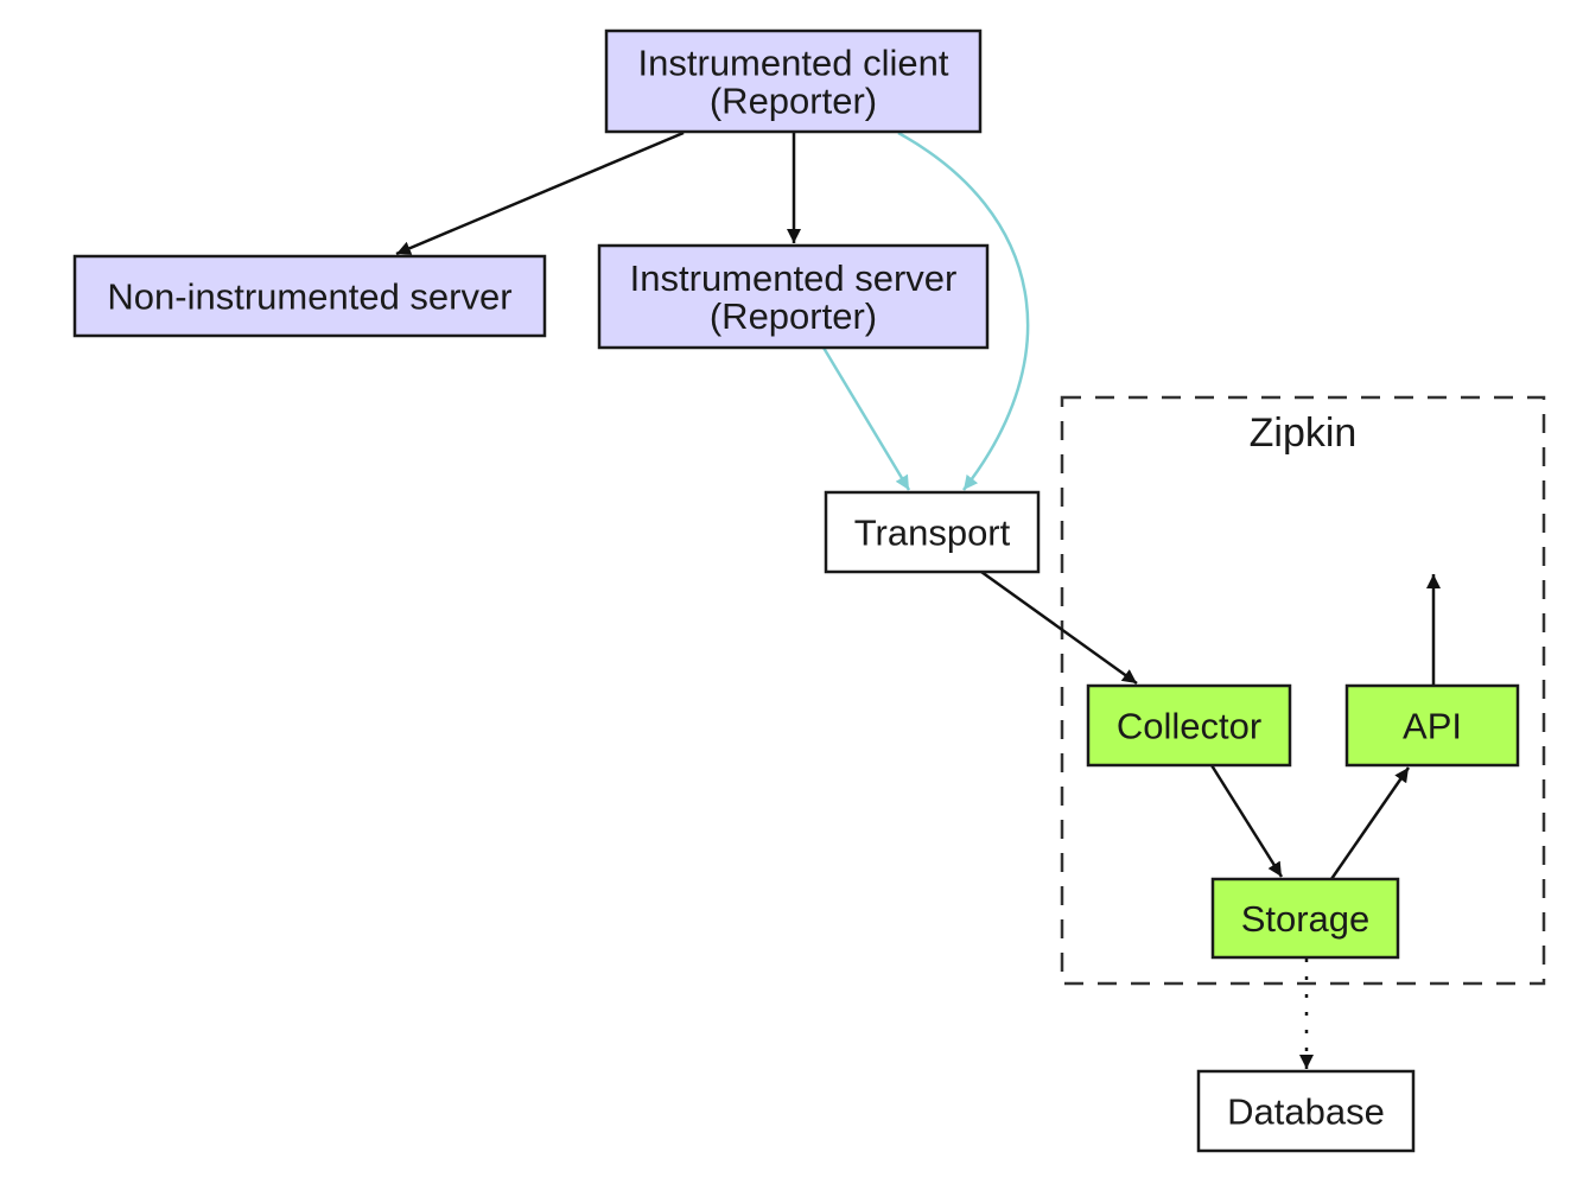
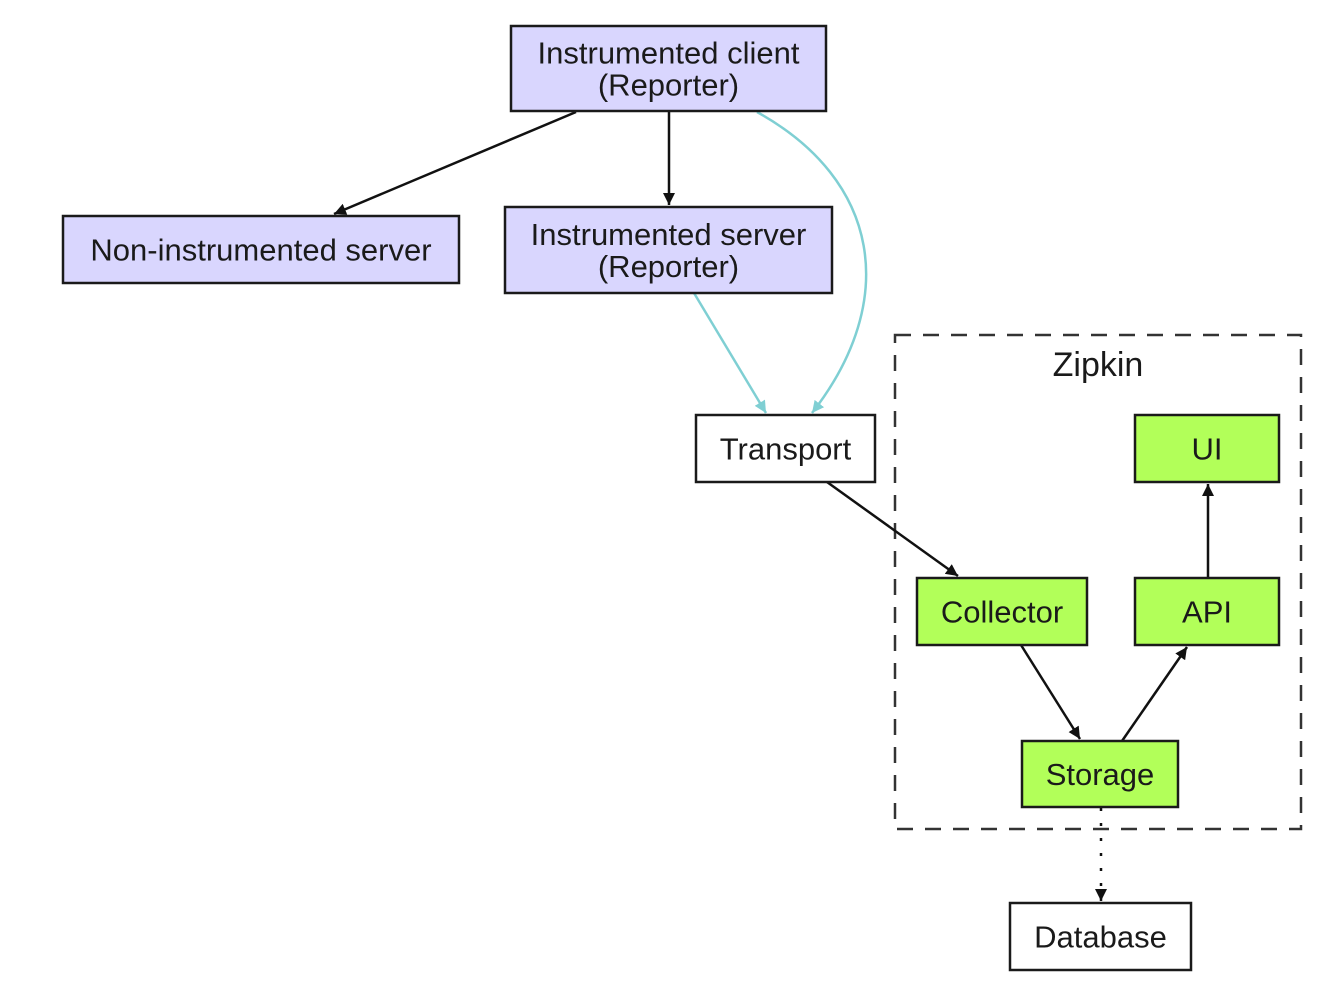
  Zipkin
  Instrumented client
  (Reporter)
  Non-instrumented server
  Instrumented server
  (Reporter)
  Transport
+ UI
  Collector
  API
  Storage
  Database
